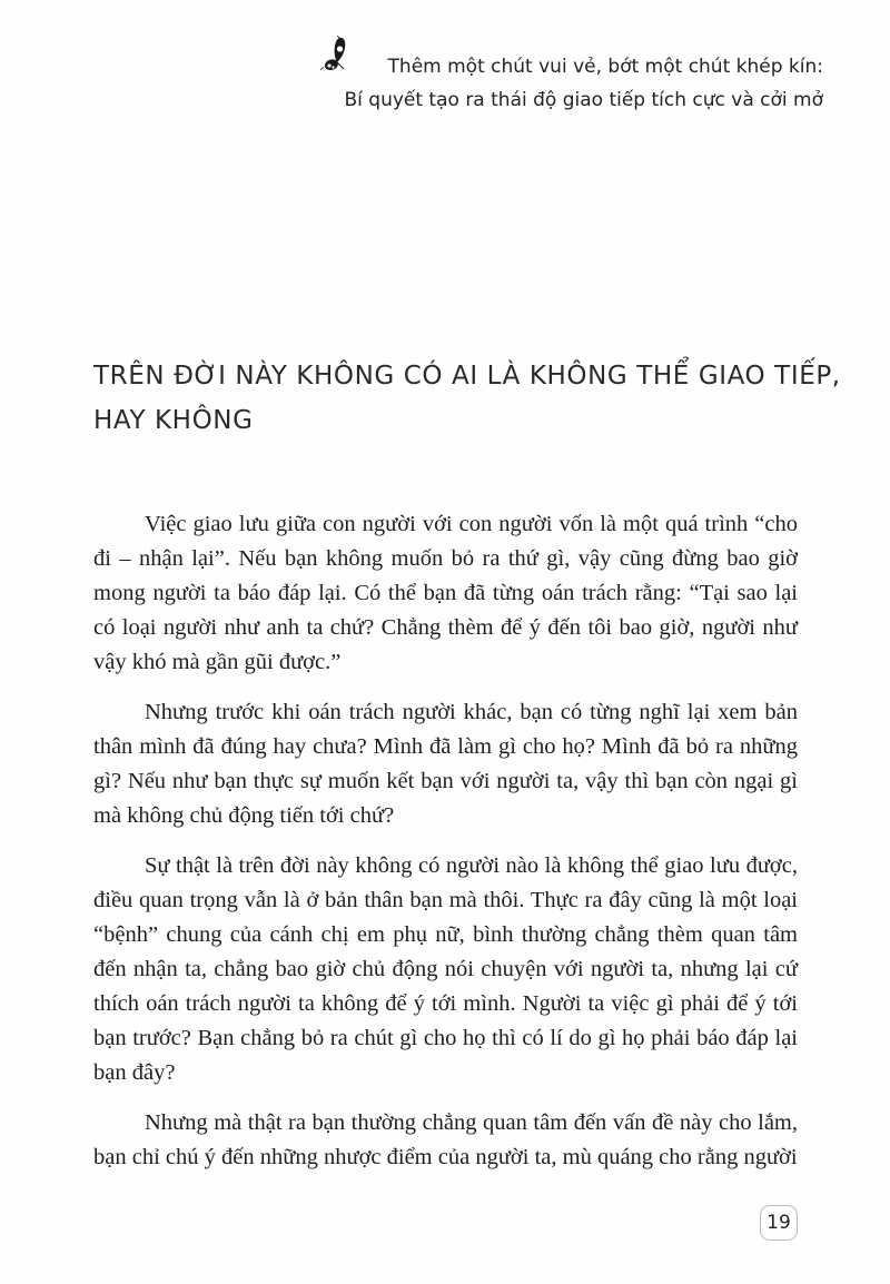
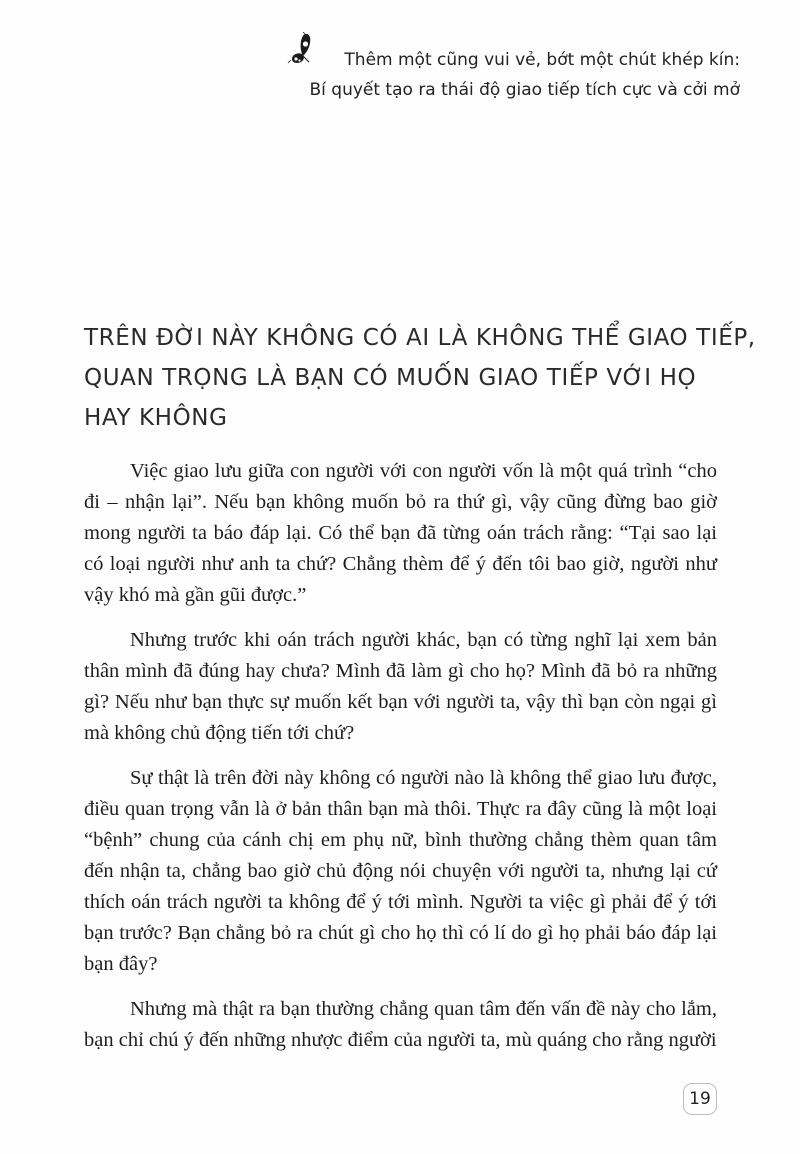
- Thêm một chút vui vẻ, bớt một chút khép kín:
+ Thêm một cũng vui vẻ, bớt một chút khép kín:
  Bí quyết tạo ra thái độ giao tiếp tích cực và cởi mở
  TRÊN ĐỜI NÀY KHÔNG CÓ AI LÀ KHÔNG THỂ GIAO TIẾP,
+ QUAN TRỌNG LÀ BẠN CÓ MUỐN GIAO TIẾP VỚI HỌ
  HAY KHÔNG
  Việc giao lưu giữa con người với con người vốn là một quá trình “cho đi – nhận lại”. Nếu bạn không muốn bỏ ra thứ gì, vậy cũng đừng bao giờ mong người ta báo đáp lại. Có thể bạn đã từng oán trách rằng: “Tại sao lại có loại người như anh ta chứ? Chẳng thèm để ý đến tôi bao giờ, người như vậy khó mà gần gũi được.”
  Nhưng trước khi oán trách người khác, bạn có từng nghĩ lại xem bản thân mình đã đúng hay chưa? Mình đã làm gì cho họ? Mình đã bỏ ra những gì? Nếu như bạn thực sự muốn kết bạn với người ta, vậy thì bạn còn ngại gì mà không chủ động tiến tới chứ?
  Sự thật là trên đời này không có người nào là không thể giao lưu được, điều quan trọng vẫn là ở bản thân bạn mà thôi. Thực ra đây cũng là một loại “bệnh” chung của cánh chị em phụ nữ, bình thường chẳng thèm quan tâm đến nhận ta, chẳng bao giờ chủ động nói chuyện với người ta, nhưng lại cứ thích oán trách người ta không để ý tới mình. Người ta việc gì phải để ý tới bạn trước? Bạn chẳng bỏ ra chút gì cho họ thì có lí do gì họ phải báo đáp lại bạn đây?
  Nhưng mà thật ra bạn thường chẳng quan tâm đến vấn đề này cho lắm, bạn chỉ chú ý đến những nhược điểm của người ta, mù quáng cho rằng người
  19
